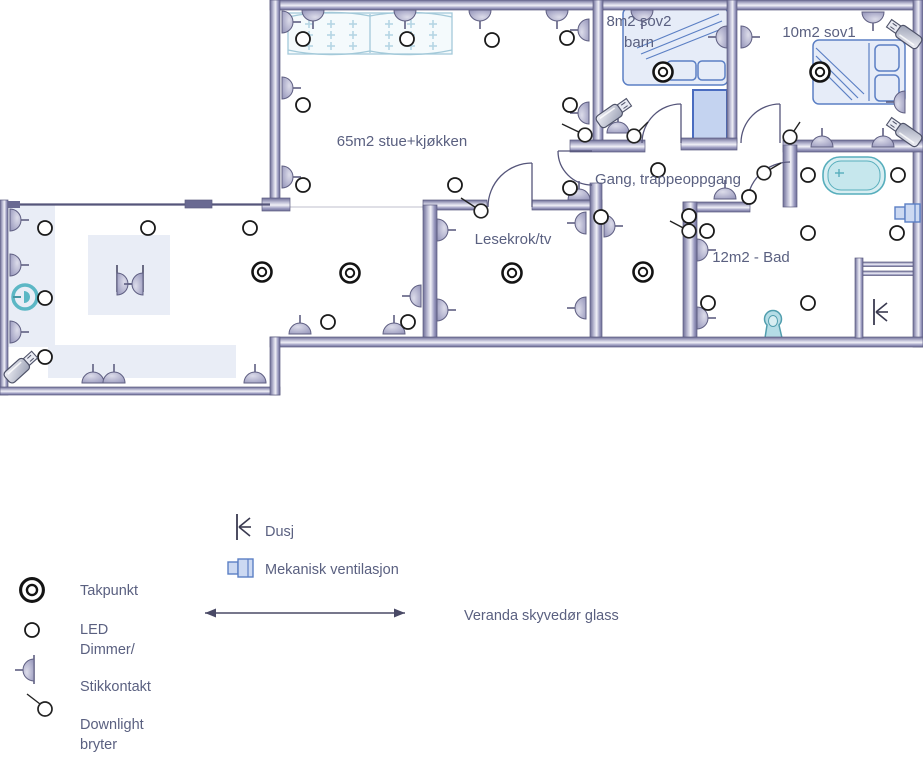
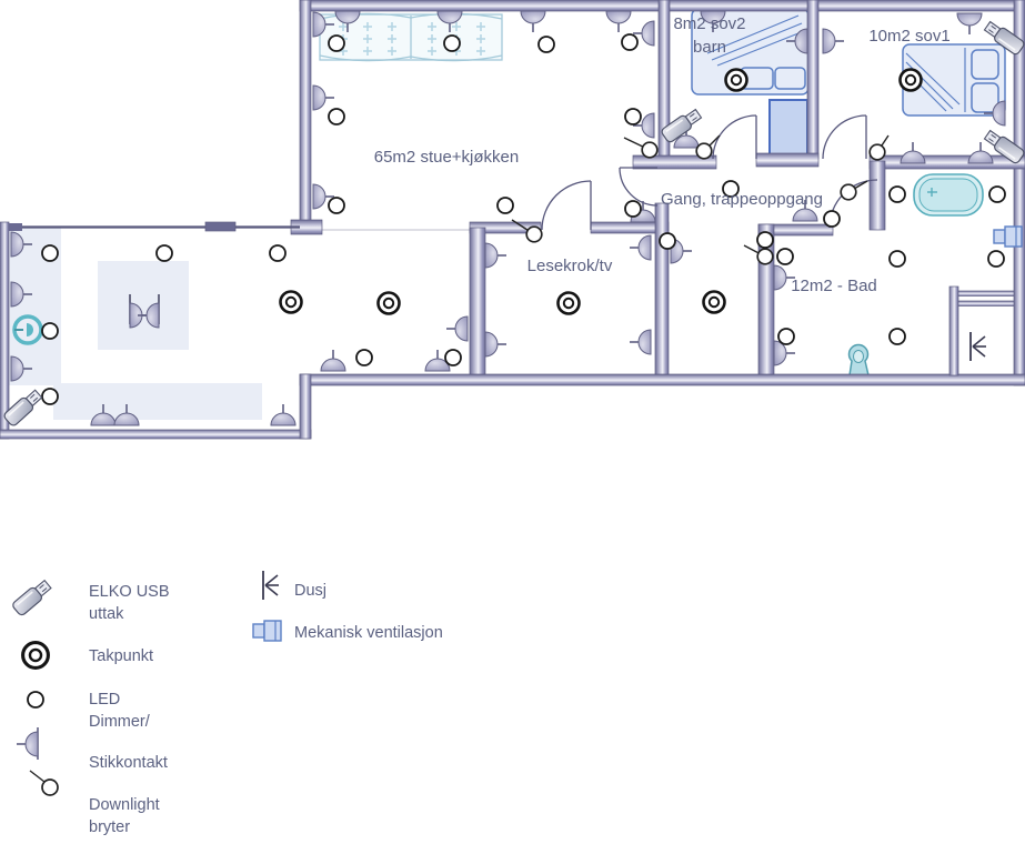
  65m2 stue+kjøkken
  8m2 sov2
  barn
  10m2 sov1
  Gang, trappeoppgang
  Lesekrok/tv
  12m2 - Bad
+ ELKO USB
+ uttak
  Takpunkt
  LED
  Dimmer/
  Stikkontakt
  Downlight
  bryter
  Dusj
  Mekanisk ventilasjon
- Veranda skyvedør glass
